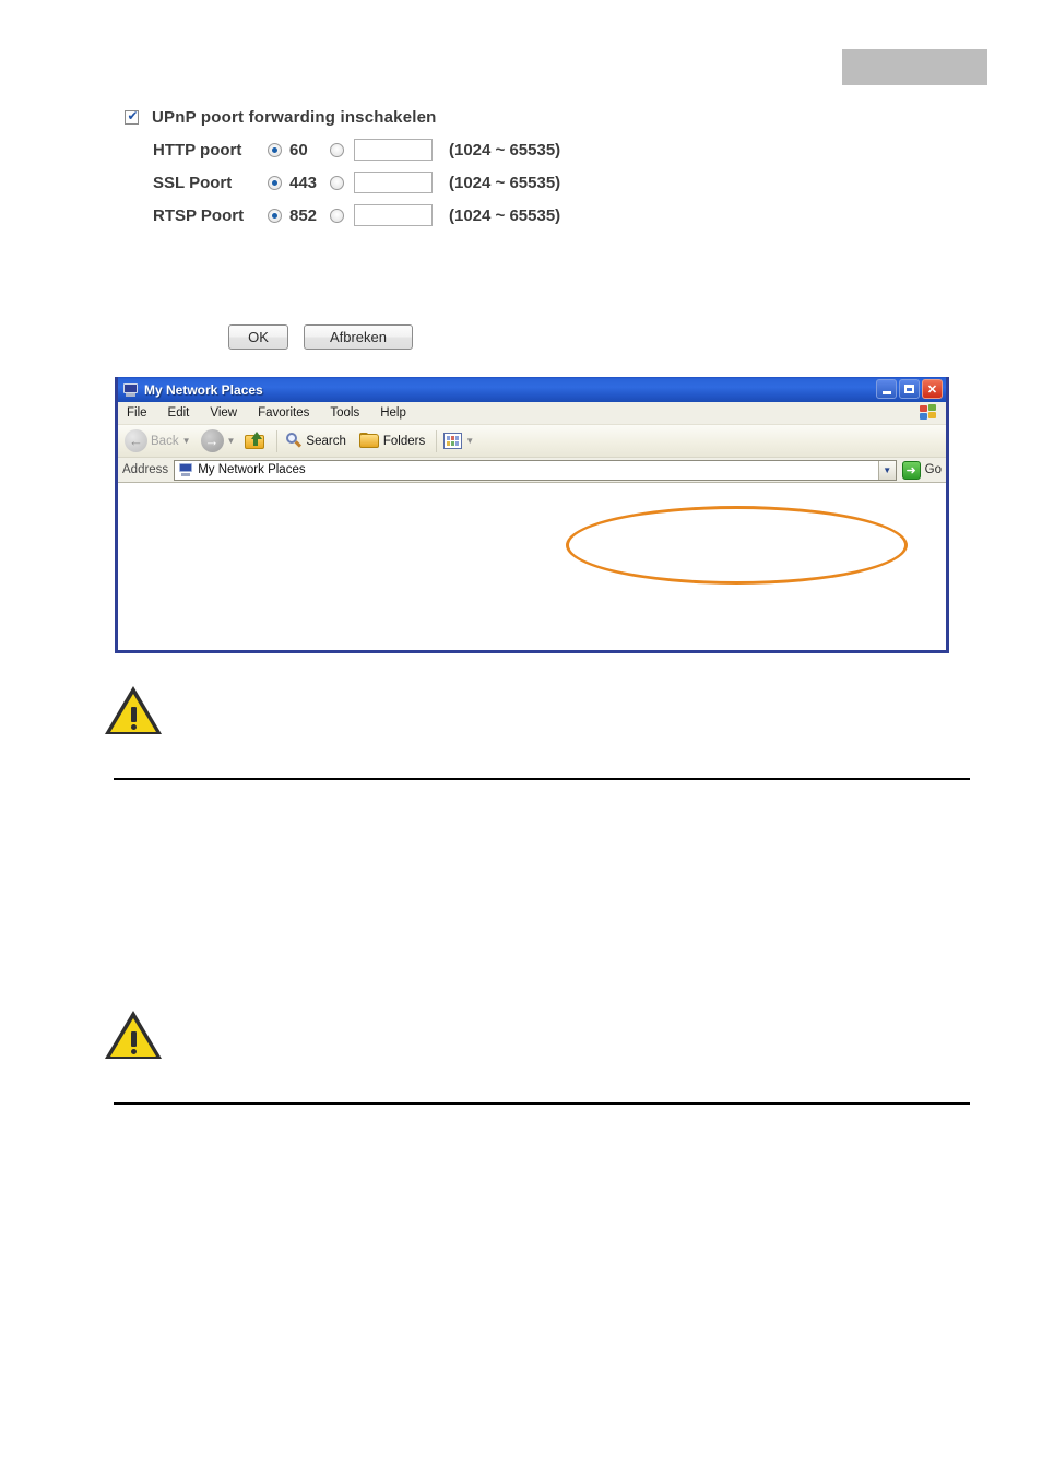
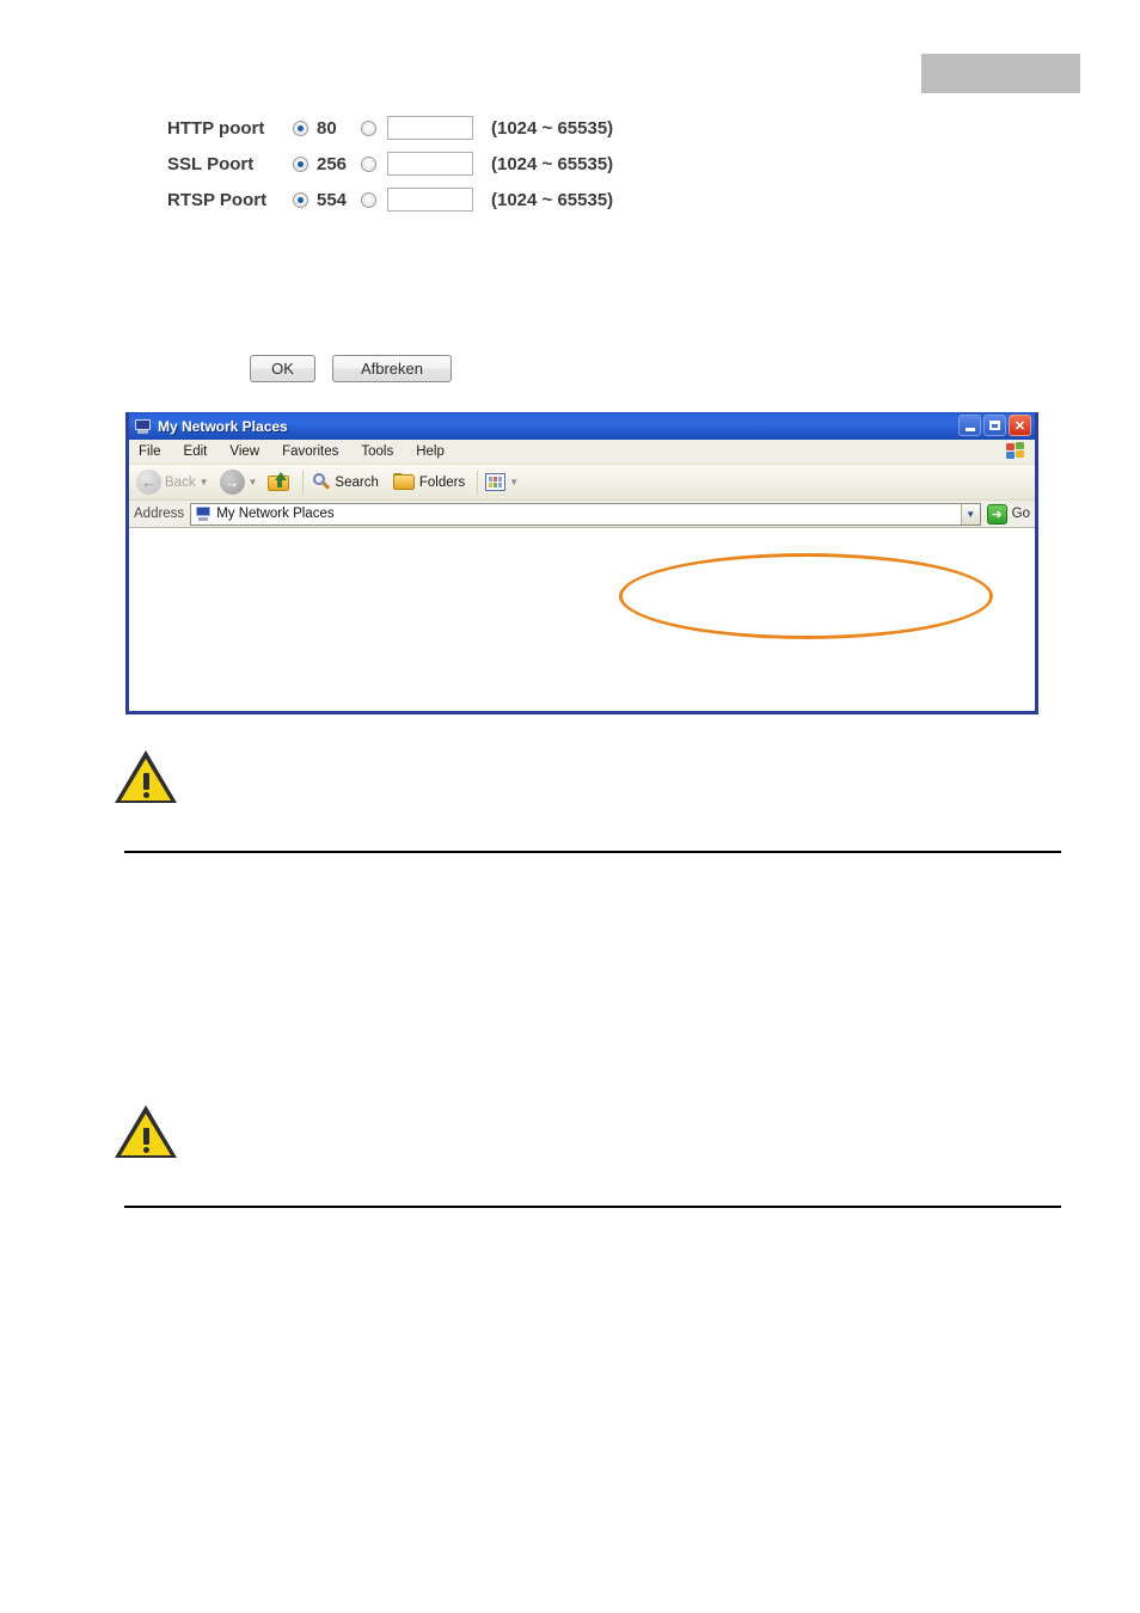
- UPnP poort forwarding inschakelen
  HTTP poort
- 60
+ 80
  (1024 ~ 65535)
  SSL Poort
- 443
+ 256
  (1024 ~ 65535)
  RTSP Poort
- 852
+ 554
  (1024 ~ 65535)
  OK
  Afbreken
  My Network Places
  ✕
  File
  Edit
  View
  Favorites
  Tools
  Help
  ←
  Back
  ▼
  →
  ▼
  Search
  Folders
  ▼
  Address
  My Network Places
  ▼
  ➜
  Go
